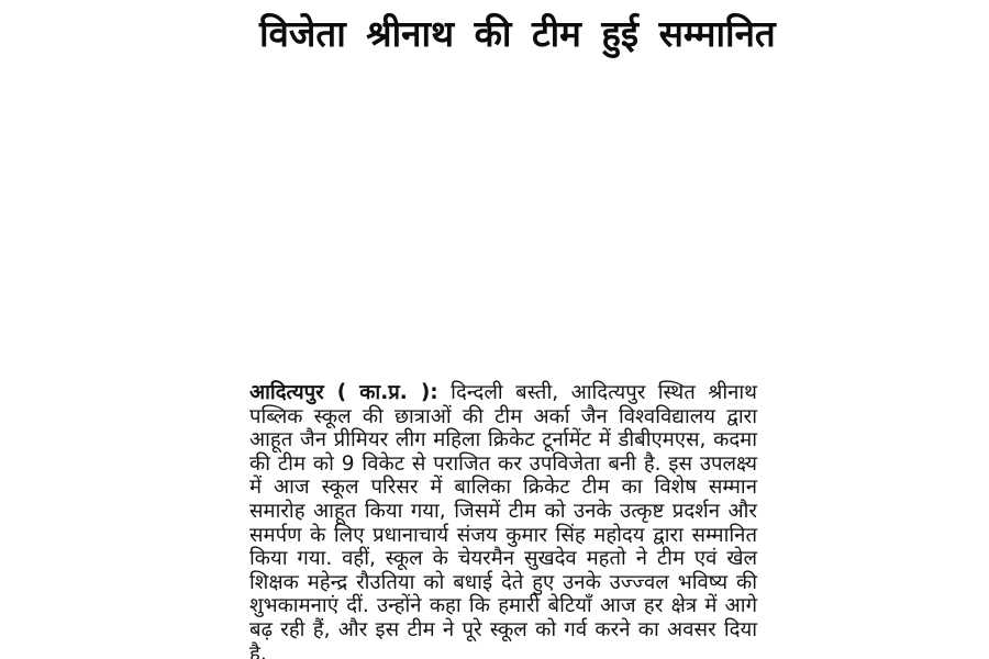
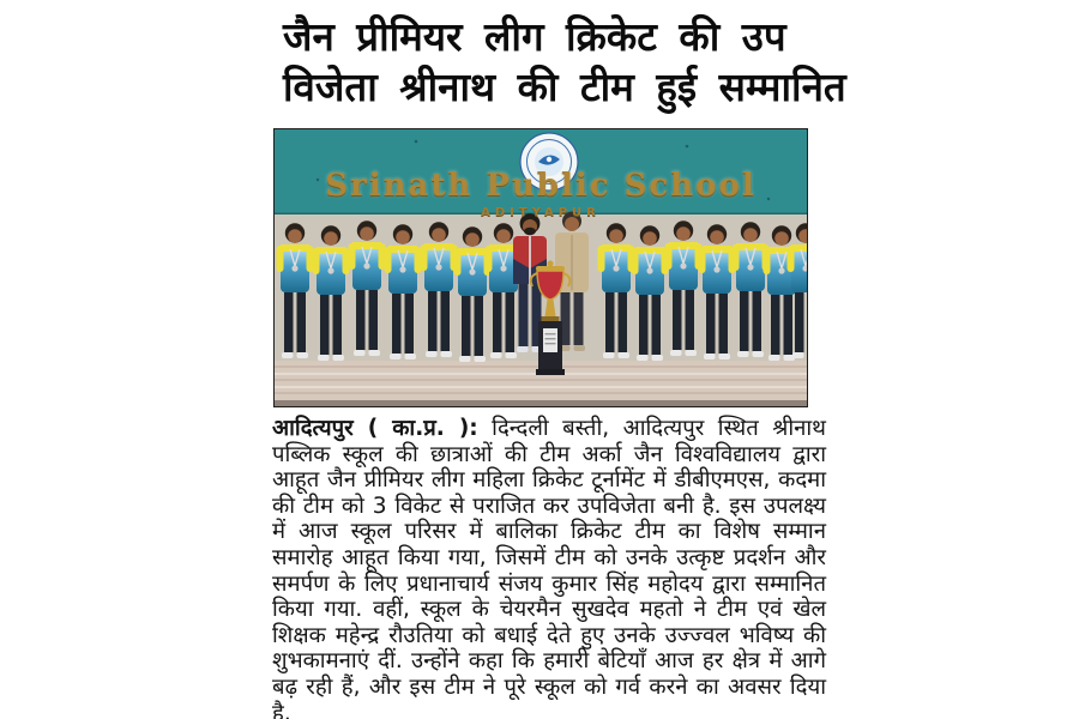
+ जैन प्रीमियर लीग क्रिकेट की उप
  विजेता श्रीनाथ की टीम हुई सम्मानित
+ Srinath Public School
+ ADITYAPUR
- आदित्यपुर ( का.प्र. ): दिन्दली बस्ती, आदित्यपुर स्थित श्रीनाथ पब्लिक स्कूल की छात्राओं की टीम अर्का जैन विश्वविद्यालय द्वारा आहूत जैन प्रीमियर लीग महिला क्रिकेट टूर्नामेंट में डीबीएमएस, कदमा की टीम को 9 विकेट से पराजित कर उपविजेता बनी है. इस उपलक्ष्य में आज स्कूल परिसर में बालिका क्रिकेट टीम का विशेष सम्मान समारोह आहूत किया गया, जिसमें टीम को उनके उत्कृष्ट प्रदर्शन और समर्पण के लिए प्रधानाचार्य संजय कुमार सिंह महोदय द्वारा सम्मानित किया गया. वहीं, स्कूल के चेयरमैन सुखदेव महतो ने टीम एवं खेल शिक्षक महेन्द्र रौउतिया को बधाई देते हुए उनके उज्ज्वल भविष्य की शुभकामनाएं दीं. उन्होंने कहा कि हमारी बेटियाँ आज हर क्षेत्र में आगे बढ़ रही हैं, और इस टीम ने पूरे स्कूल को गर्व करने का अवसर दिया है.
+ आदित्यपुर ( का.प्र. ): दिन्दली बस्ती, आदित्यपुर स्थित श्रीनाथ पब्लिक स्कूल की छात्राओं की टीम अर्का जैन विश्वविद्यालय द्वारा आहूत जैन प्रीमियर लीग महिला क्रिकेट टूर्नामेंट में डीबीएमएस, कदमा की टीम को 3 विकेट से पराजित कर उपविजेता बनी है. इस उपलक्ष्य में आज स्कूल परिसर में बालिका क्रिकेट टीम का विशेष सम्मान समारोह आहूत किया गया, जिसमें टीम को उनके उत्कृष्ट प्रदर्शन और समर्पण के लिए प्रधानाचार्य संजय कुमार सिंह महोदय द्वारा सम्मानित किया गया. वहीं, स्कूल के चेयरमैन सुखदेव महतो ने टीम एवं खेल शिक्षक महेन्द्र रौउतिया को बधाई देते हुए उनके उज्ज्वल भविष्य की शुभकामनाएं दीं. उन्होंने कहा कि हमारी बेटियाँ आज हर क्षेत्र में आगे बढ़ रही हैं, और इस टीम ने पूरे स्कूल को गर्व करने का अवसर दिया है.
